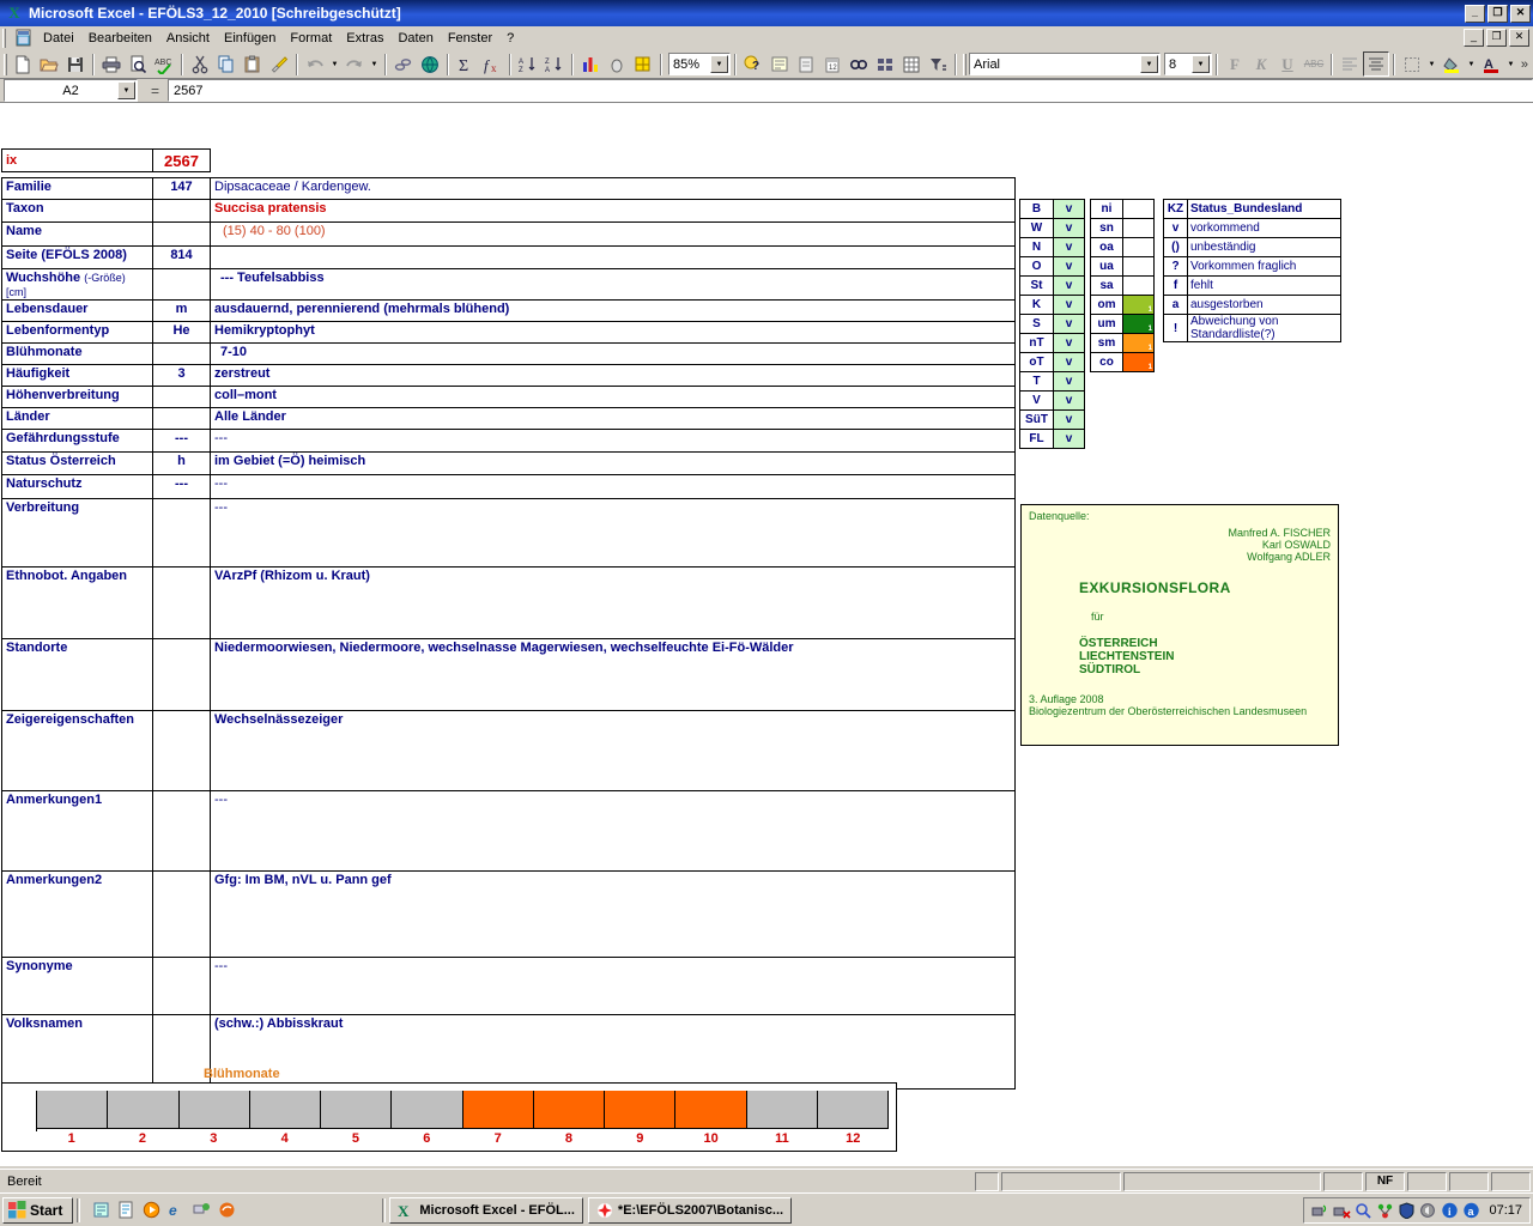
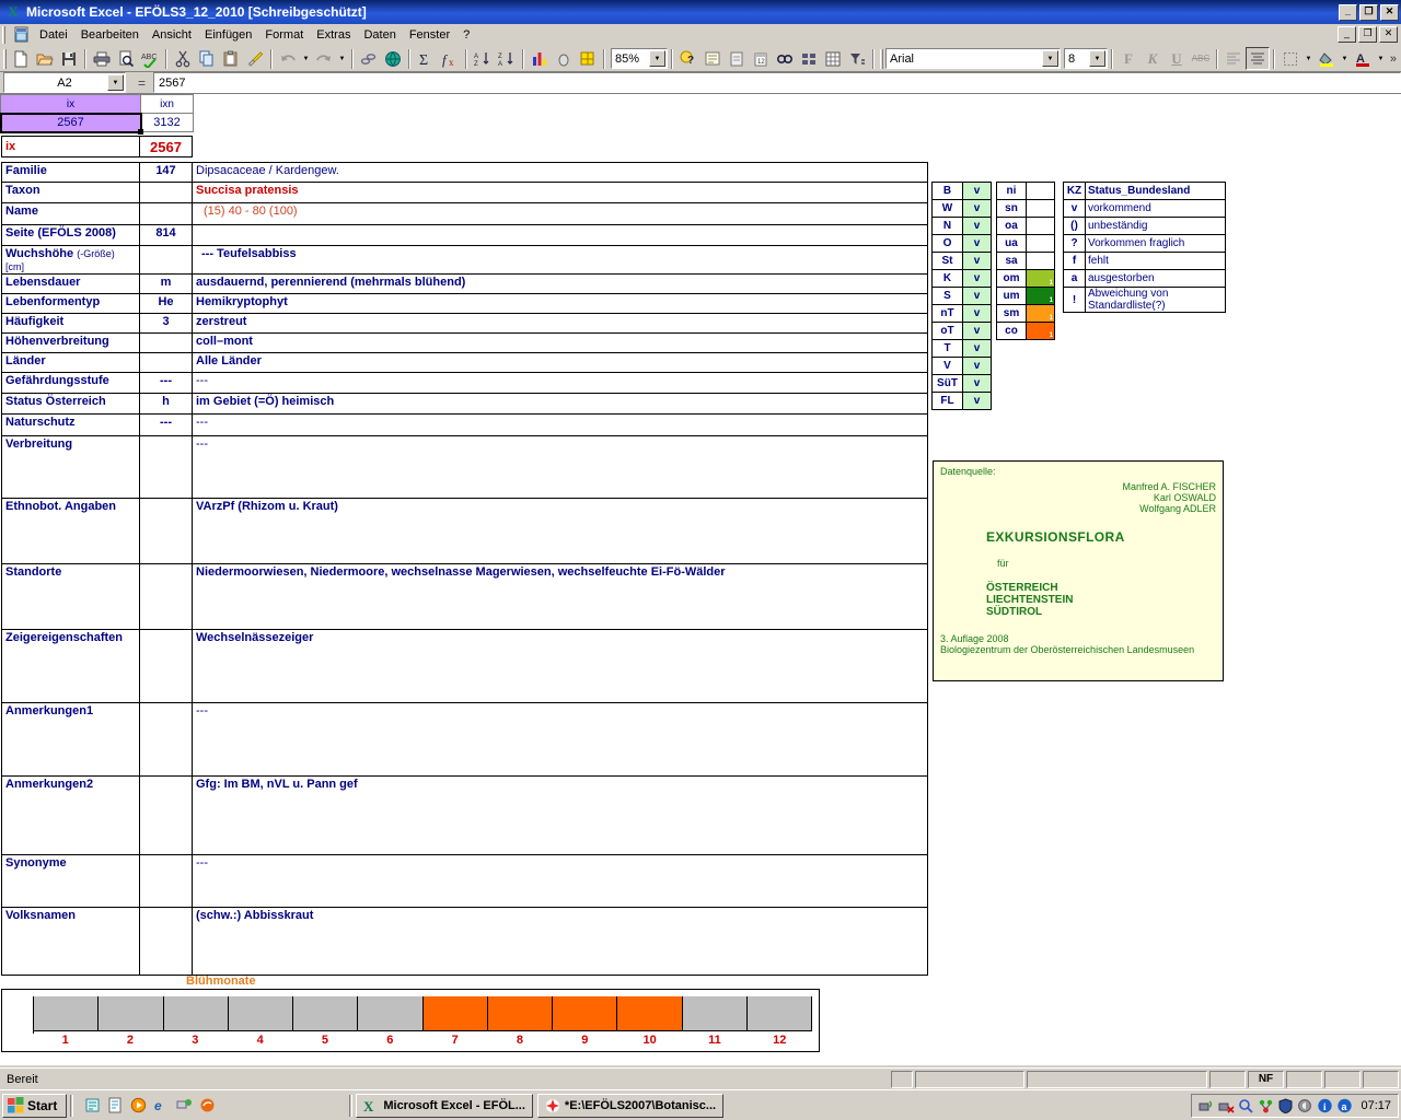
  X
  Microsoft Excel - EFÖLS3_12_2010 [Schreibgeschützt]
  _
  ❐
  ✕
  Datei
  Bearbeiten
  Ansicht
  Einfügen
  Format
  Extras
  Daten
  Fenster
  ?
  _
  ❐
  ✕
  Σ
  f
  x
  85%
  ?
  Arial
  8
  F
  K
  U
  ABC
  A
  »
  A2
  =
  2567
+ ix	ixn
+ 2567	3132
  ix	2567
  Familie	147	Dipsacaceae / Kardengew.
  Taxon		Succisa pratensis
  Name		(15) 40 - 80 (100)
  Seite (EFÖLS 2008)	814
  Wuchshöhe (-Größe) [cm]		--- Teufelsabbiss
  Lebensdauer	m	ausdauernd, perennierend (mehrmals blühend)
  Lebenformentyp	He	Hemikryptophyt
- Blühmonate		7-10
  Häufigkeit	3	zerstreut
  Höhenverbreitung		coll–mont
  Länder		Alle Länder
  Gefährdungsstufe	---	---
  Status Österreich	h	im Gebiet (=Ö) heimisch
  Naturschutz	---	---
  Verbreitung		---
  Ethnobot. Angaben		VArzPf (Rhizom u. Kraut)
  Standorte		Niedermoorwiesen, Niedermoore, wechselnasse Magerwiesen, wechselfeuchte Ei-Fö-Wälder
  Zeigereigenschaften		Wechselnässezeiger
  Anmerkungen1		---
  Anmerkungen2		Gfg: Im BM, nVL u. Pann gef
  Synonyme		---
  Volksnamen		(schw.:) Abbisskraut
  B	v
  W	v
  N	v
  O	v
  St	v
  K	v
  S	v
  nT	v
  oT	v
  T	v
  V	v
  SüT	v
  FL	v
  ni
  sn
  oa
  ua
  sa
  KZ	Status_Bundesland
  v	vorkommend
  ()	unbeständig
  ?	Vorkommen fraglich
  f	fehlt
  a	ausgestorben
  !	Abweichung von Standardliste(?)
  Datenquelle:
  Manfred A. FISCHER
  Karl OSWALD
  Wolfgang ADLER
  EXKURSIONSFLORA
  für
  ÖSTERREICH
  LIECHTENSTEIN
  SÜDTIROL
  3. Auflage 2008
  Biologiezentrum der Oberösterreichischen Landesmuseen
  Blühmonate
  1
  2
  3
  4
  5
  6
  7
  8
  9
  10
  11
  12
  Bereit
  NF
  Start
  e
  X
  Microsoft Excel - EFÖL...
  *E:\EFÖLS2007\Botanisc...
  i
  a
  07:17
